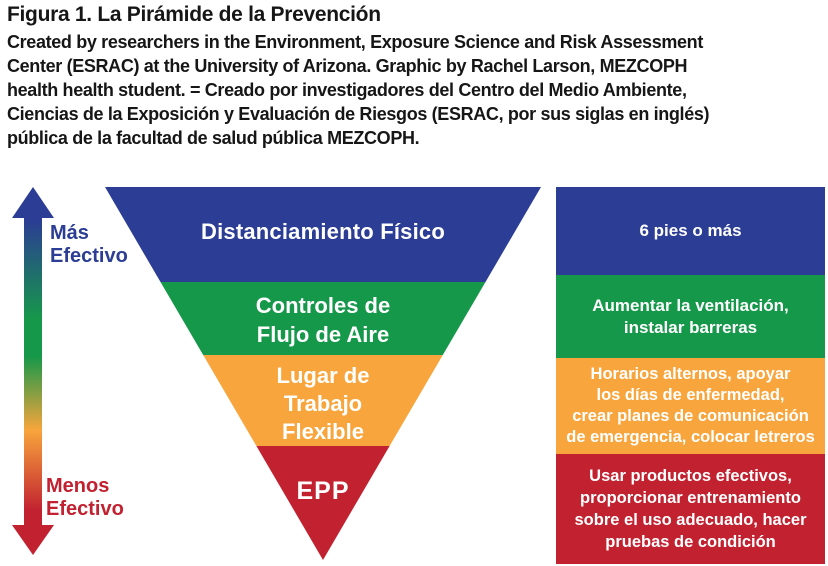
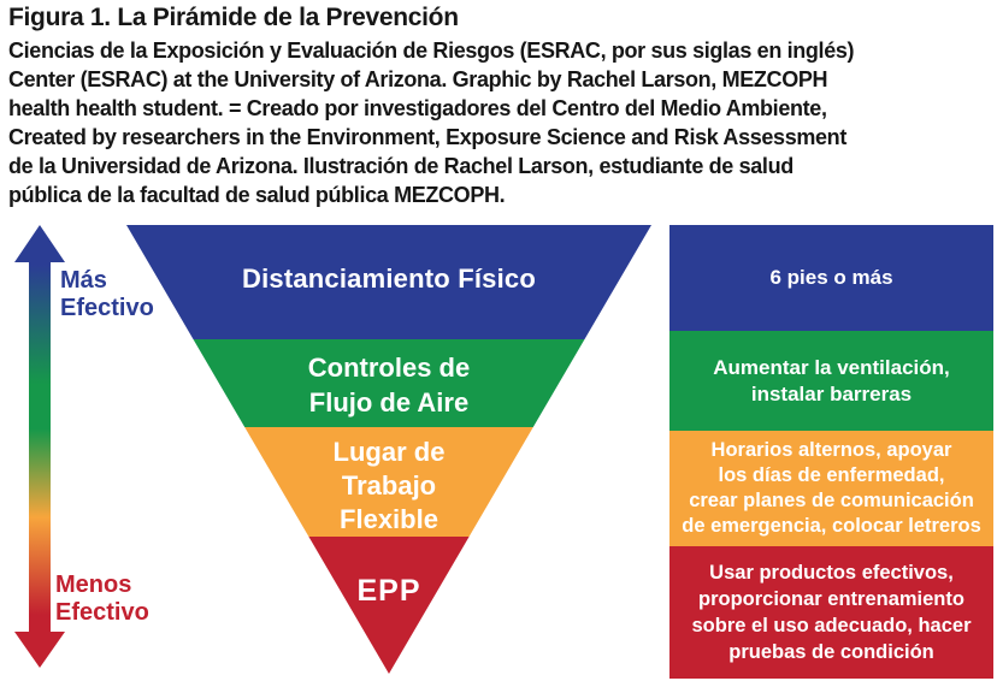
  Figura 1. La Pirámide de la Prevención
- Created by researchers in the Environment, Exposure Science and Risk Assessment
+ Ciencias de la Exposición y Evaluación de Riesgos (ESRAC, por sus siglas en inglés)
  Center (ESRAC) at the University of Arizona. Graphic by Rachel Larson, MEZCOPH
  health health student. = Creado por investigadores del Centro del Medio Ambiente,
- Ciencias de la Exposición y Evaluación de Riesgos (ESRAC, por sus siglas en inglés)
+ Created by researchers in the Environment, Exposure Science and Risk Assessment
+ de la Universidad de Arizona. Ilustración de Rachel Larson, estudiante de salud
  pública de la facultad de salud pública MEZCOPH.
  Más
  Efectivo
  Menos
  Efectivo
  Distanciamiento Físico
  Controles de
  Flujo de Aire
  Lugar de
  Trabajo
  Flexible
  EPP
  6 pies o más
  Aumentar la ventilación,
  instalar barreras
  Horarios alternos, apoyar
  los días de enfermedad,
  crear planes de comunicación
  de emergencia, colocar letreros
  Usar productos efectivos,
  proporcionar entrenamiento
  sobre el uso adecuado, hacer
  pruebas de condición
